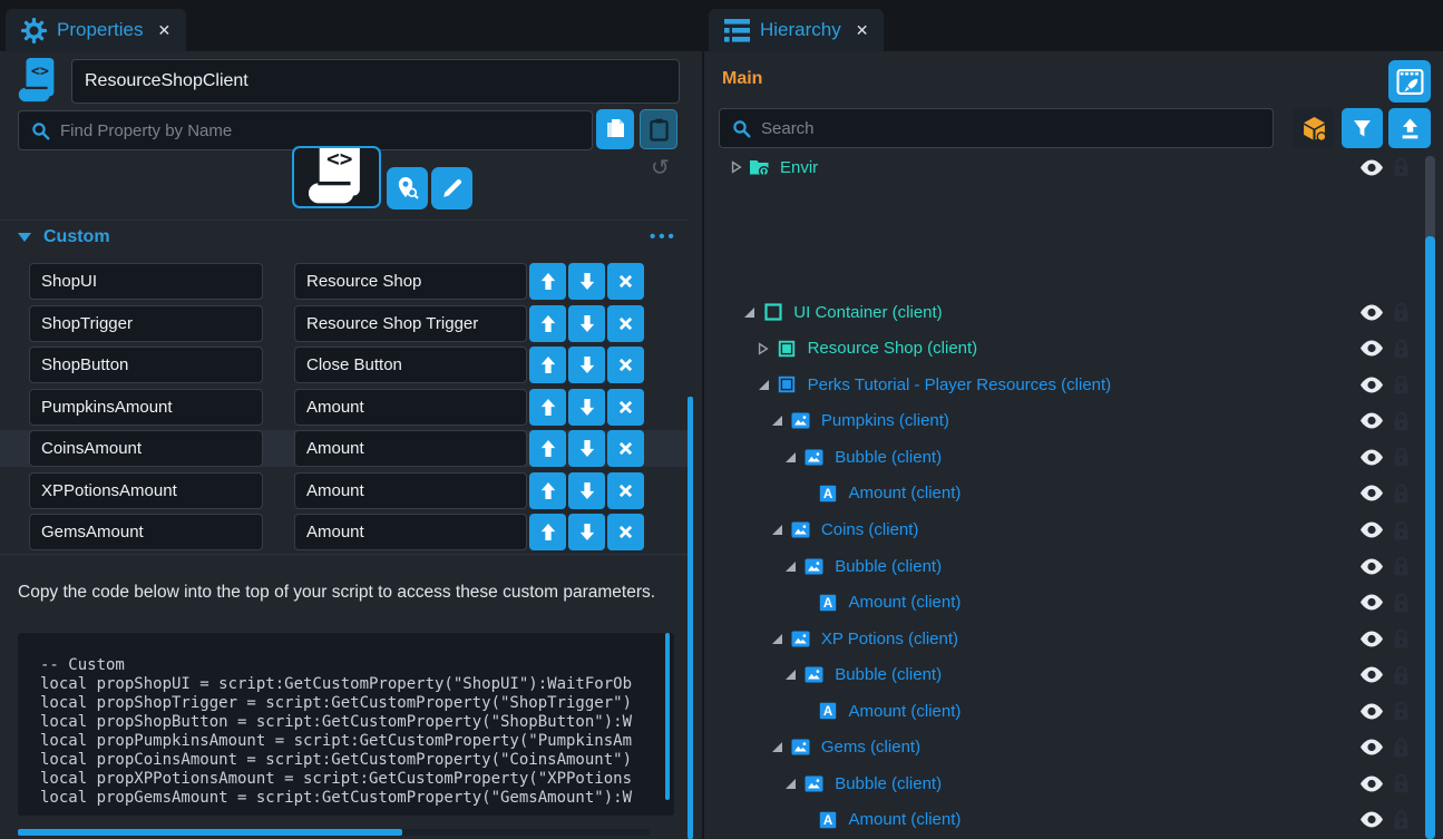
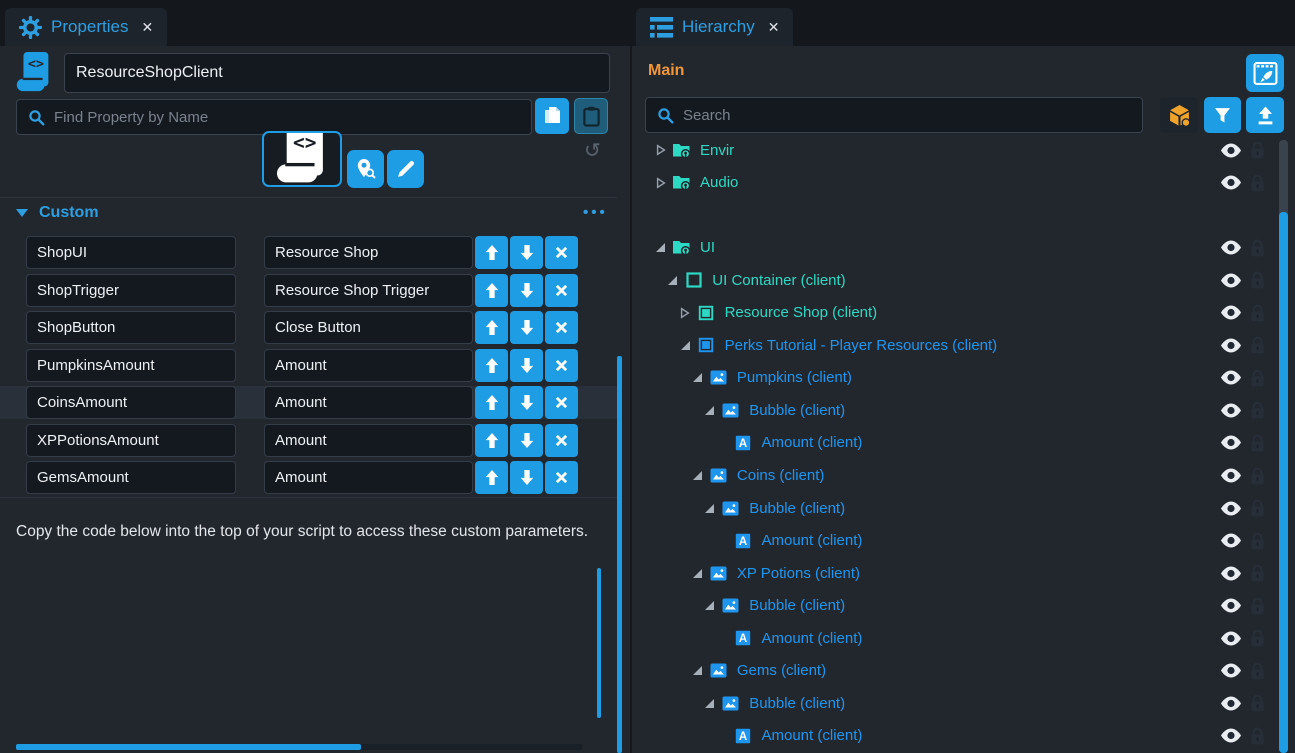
  Properties
  ✕
  <>
  ResourceShopClient
  Find Property by Name
  <>
  ↺
  Custom
  •••
  ShopUI
  Resource Shop
  ShopTrigger
  Resource Shop Trigger
  ShopButton
  Close Button
  PumpkinsAmount
  Amount
  CoinsAmount
  Amount
  XPPotionsAmount
  Amount
  GemsAmount
  Amount
  Copy the code below into the top of your script to access these custom parameters.
- -- Custom
- local propShopUI = script:GetCustomProperty("ShopUI"):WaitForOb
- local propShopTrigger = script:GetCustomProperty("ShopTrigger")
- local propShopButton = script:GetCustomProperty("ShopButton"):W
- local propPumpkinsAmount = script:GetCustomProperty("PumpkinsAm
- local propCoinsAmount = script:GetCustomProperty("CoinsAmount")
- local propXPPotionsAmount = script:GetCustomProperty("XPPotions
- local propGemsAmount = script:GetCustomProperty("GemsAmount"):W
  Hierarchy
  ✕
  Main
  Search
  Envir
+ Audio
+ UI
  UI Container (client)
  Resource Shop (client)
  Perks Tutorial - Player Resources (client)
  Pumpkins (client)
  Bubble (client)
  A
  Amount (client)
  Coins (client)
  Bubble (client)
  A
  Amount (client)
  XP Potions (client)
  Bubble (client)
  A
  Amount (client)
  Gems (client)
  Bubble (client)
  A
  Amount (client)
